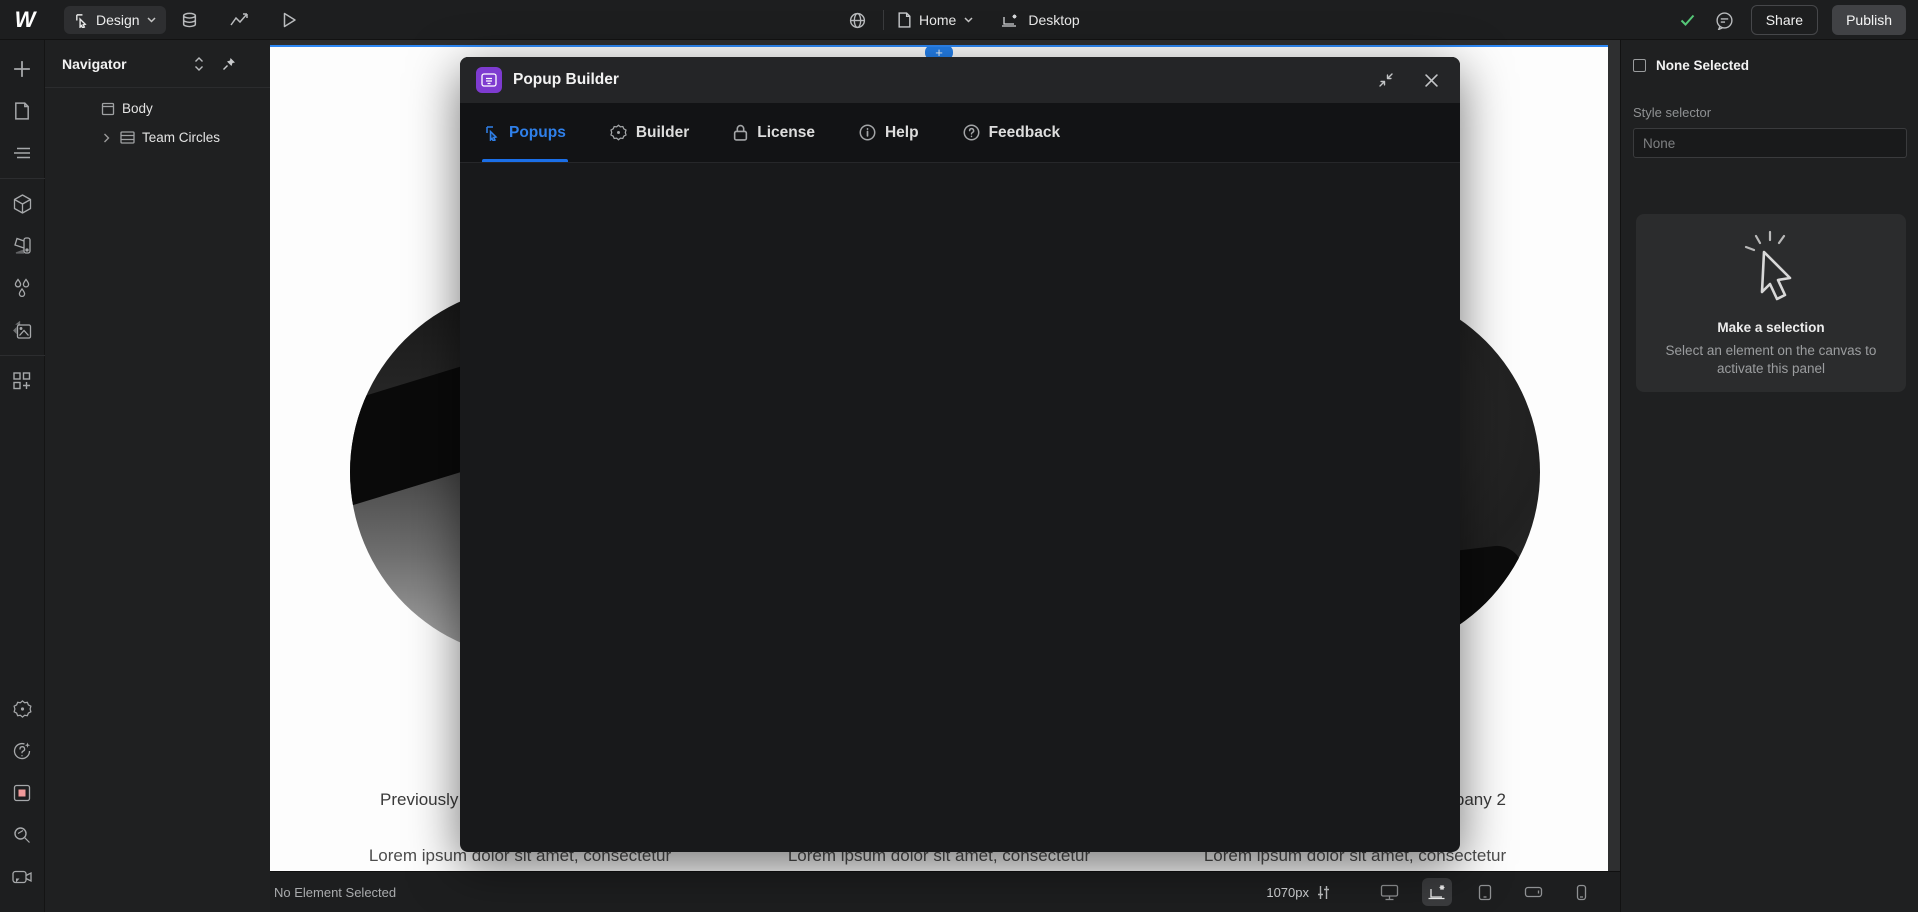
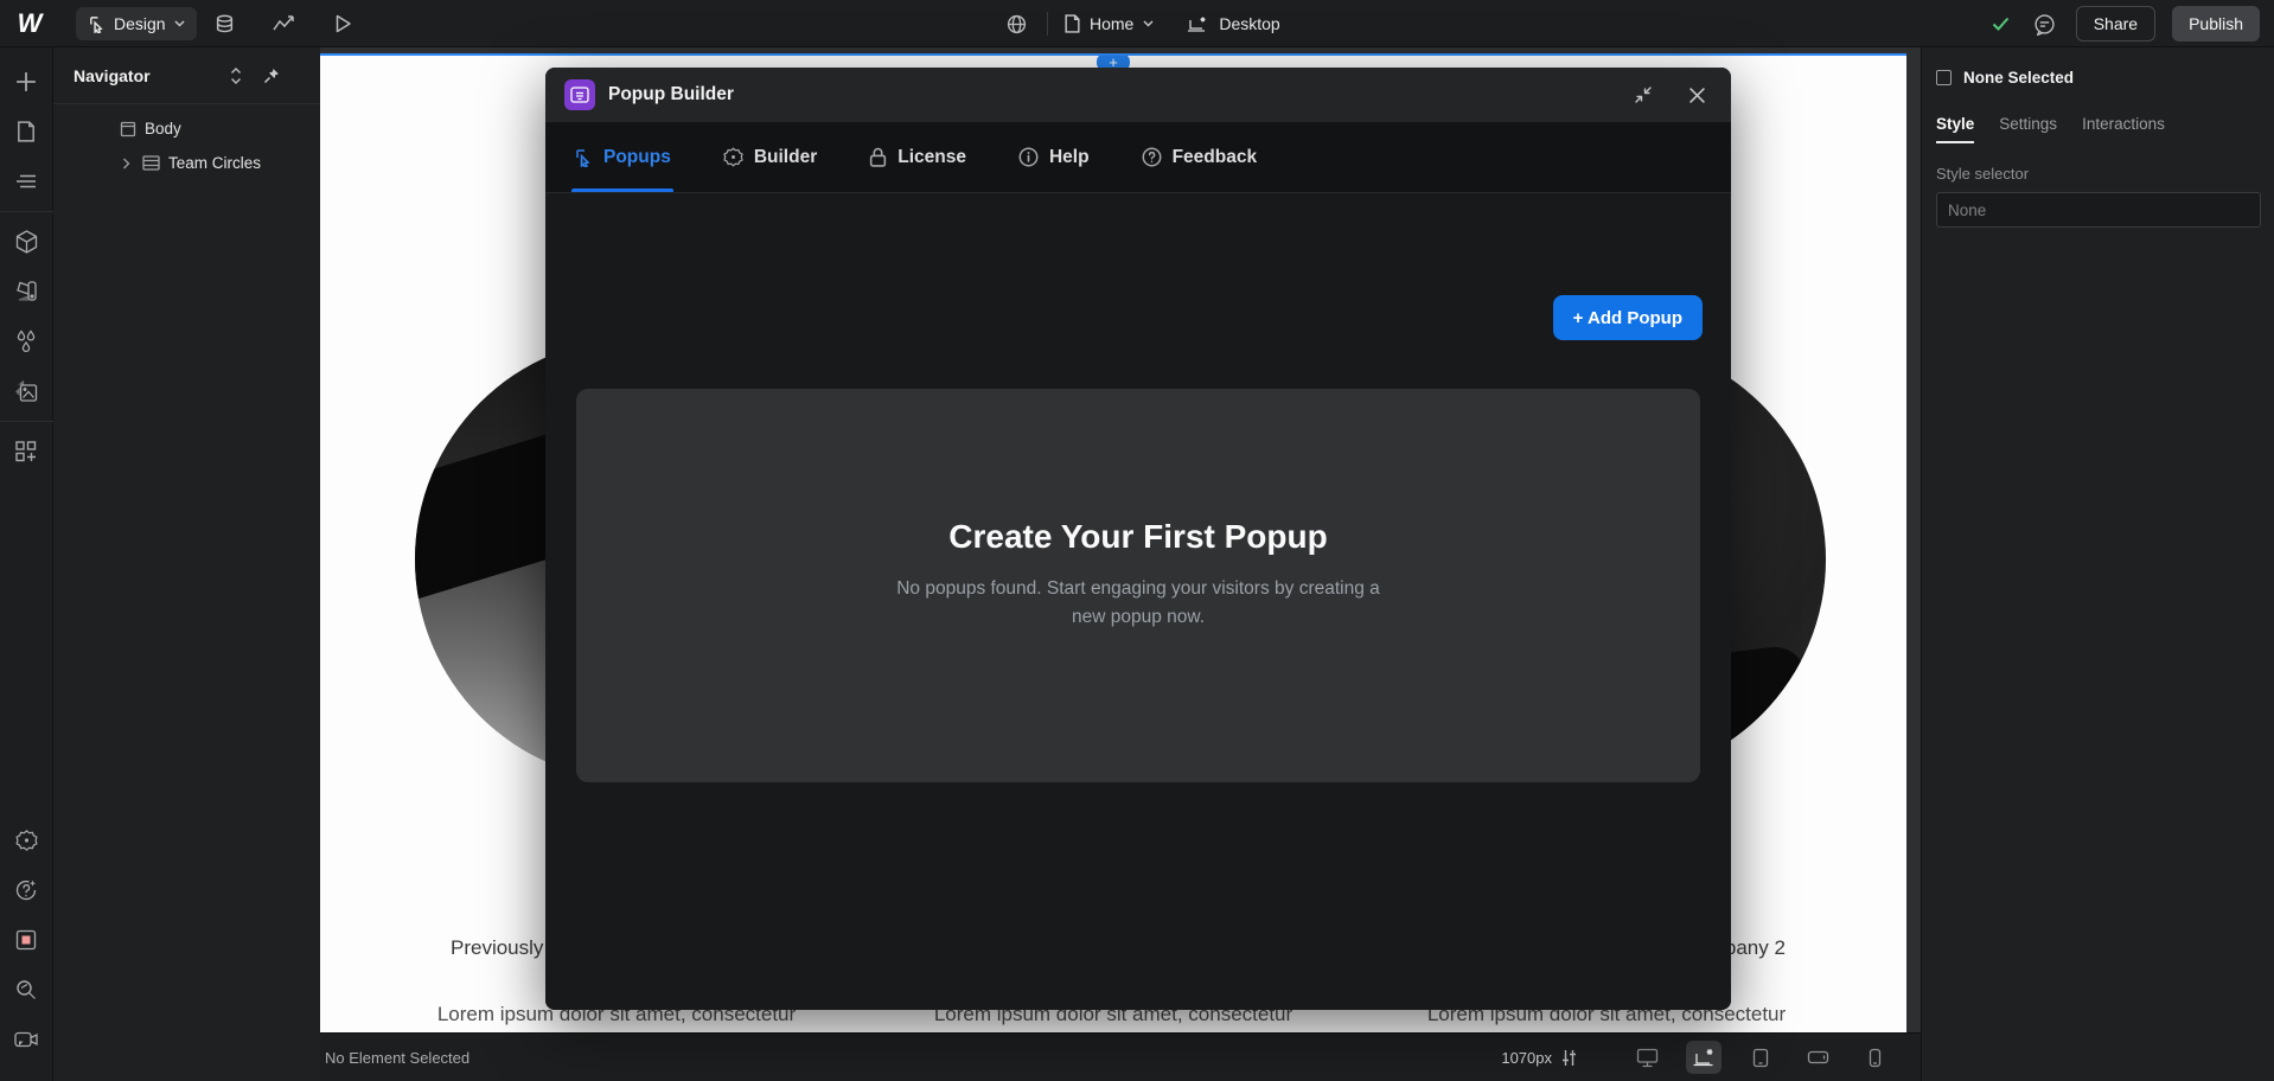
  W
  Design
  Home
  Desktop
  Share
  Publish
  Navigator
  Body
  Team Circles
  +
  Previously
  Lorem ipsum dolor sit amet, consectetur
  Lorem ipsum dolor sit amet, consectetur
  Lorem ipsum dolor sit amet, consectetur
  No Element Selected
  1070px
  None Selected
+ Style
+ Settings
+ Interactions
  Style selector
  None
- Make a selection
- Select an element on the canvas to activate this panel
  Popup Builder
  Popups
  Builder
  License
  Help
  Feedback
+ + Add Popup
+ Create Your First Popup
+ No popups found. Start engaging your visitors by creating a new popup now.
